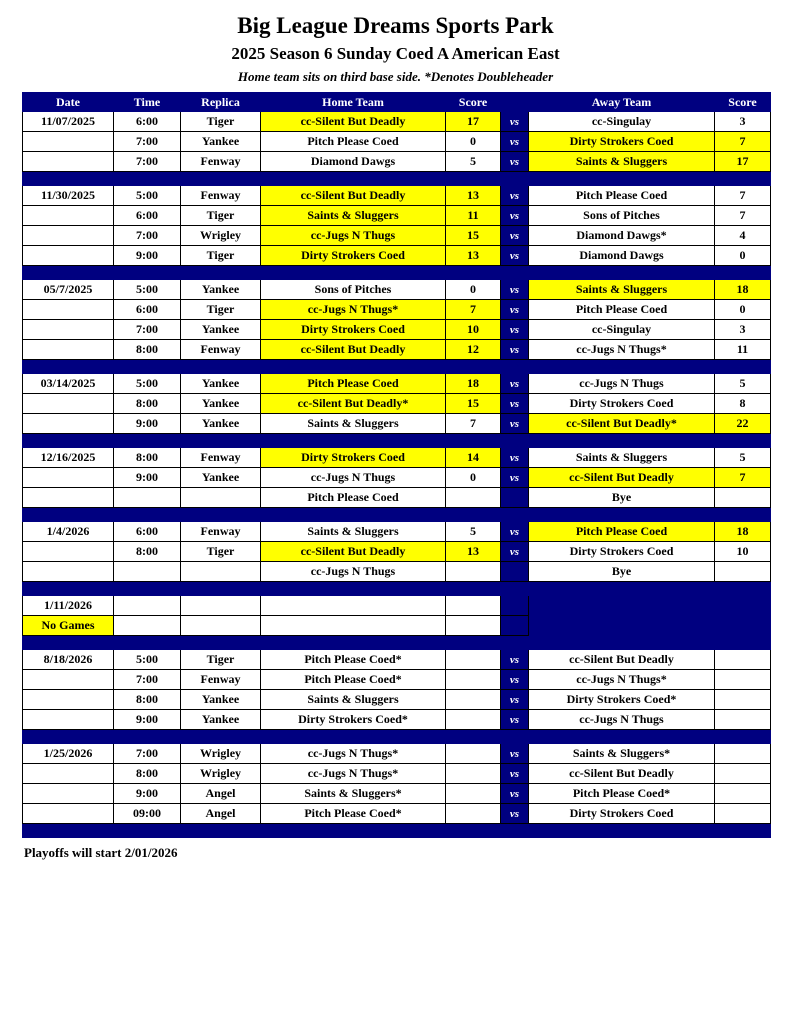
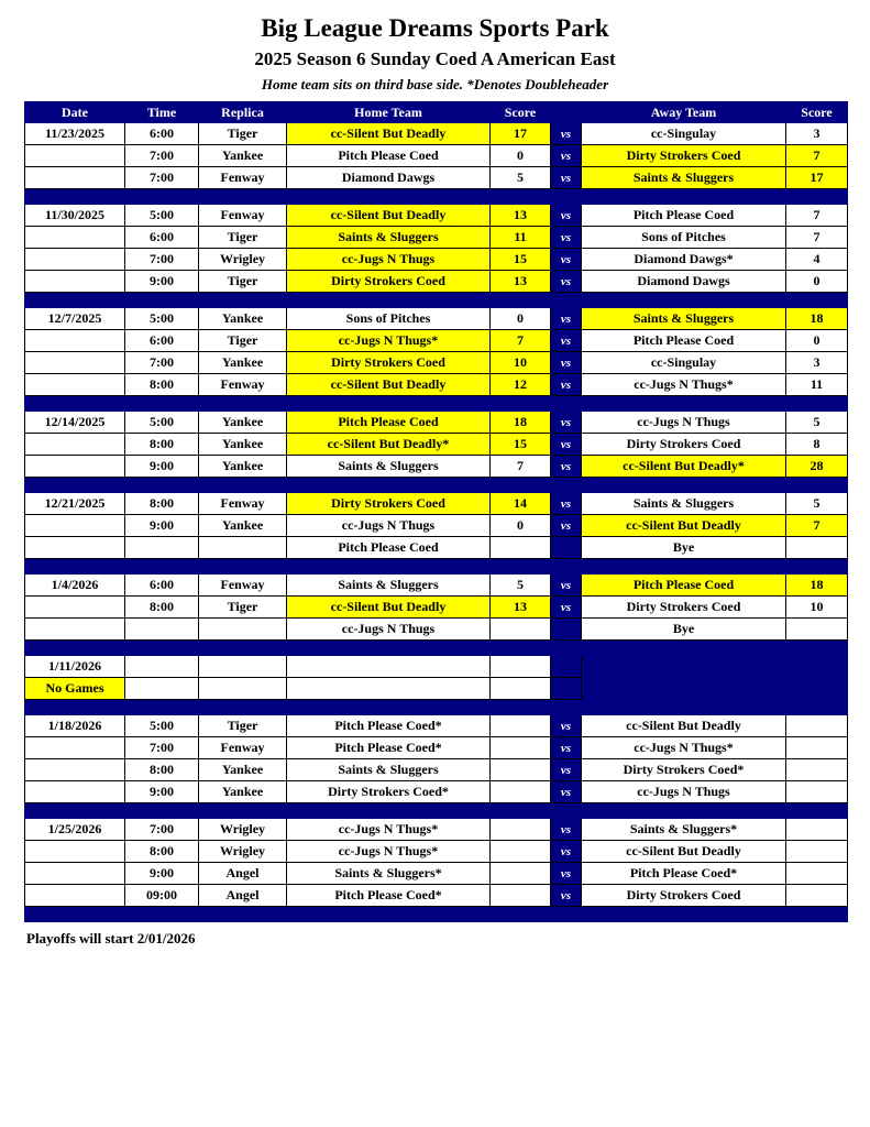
  Big League Dreams Sports Park
  2025 Season 6 Sunday Coed A American East
  Home team sits on third base side. *Denotes Doubleheader
  Date	Time	Replica	Home Team	Score		Away Team	Score
- 11/07/2025	6:00	Tiger	cc-Silent But Deadly	17	vs	cc-Singulay	3
+ 11/23/2025	6:00	Tiger	cc-Silent But Deadly	17	vs	cc-Singulay	3
  	7:00	Yankee	Pitch Please Coed	0	vs	Dirty Strokers Coed	7
  	7:00	Fenway	Diamond Dawgs	5	vs	Saints & Sluggers	17
  11/30/2025	5:00	Fenway	cc-Silent But Deadly	13	vs	Pitch Please Coed	7
  	6:00	Tiger	Saints & Sluggers	11	vs	Sons of Pitches	7
  	7:00	Wrigley	cc-Jugs N Thugs	15	vs	Diamond Dawgs*	4
  	9:00	Tiger	Dirty Strokers Coed	13	vs	Diamond Dawgs	0
- 05/7/2025	5:00	Yankee	Sons of Pitches	0	vs	Saints & Sluggers	18
+ 12/7/2025	5:00	Yankee	Sons of Pitches	0	vs	Saints & Sluggers	18
  	6:00	Tiger	cc-Jugs N Thugs*	7	vs	Pitch Please Coed	0
  	7:00	Yankee	Dirty Strokers Coed	10	vs	cc-Singulay	3
  	8:00	Fenway	cc-Silent But Deadly	12	vs	cc-Jugs N Thugs*	11
- 03/14/2025	5:00	Yankee	Pitch Please Coed	18	vs	cc-Jugs N Thugs	5
+ 12/14/2025	5:00	Yankee	Pitch Please Coed	18	vs	cc-Jugs N Thugs	5
  	8:00	Yankee	cc-Silent But Deadly*	15	vs	Dirty Strokers Coed	8
- 	9:00	Yankee	Saints & Sluggers	7	vs	cc-Silent But Deadly*	22
+ 	9:00	Yankee	Saints & Sluggers	7	vs	cc-Silent But Deadly*	28
- 12/16/2025	8:00	Fenway	Dirty Strokers Coed	14	vs	Saints & Sluggers	5
+ 12/21/2025	8:00	Fenway	Dirty Strokers Coed	14	vs	Saints & Sluggers	5
  	9:00	Yankee	cc-Jugs N Thugs	0	vs	cc-Silent But Deadly	7
  			Pitch Please Coed			Bye
  1/4/2026	6:00	Fenway	Saints & Sluggers	5	vs	Pitch Please Coed	18
  	8:00	Tiger	cc-Silent But Deadly	13	vs	Dirty Strokers Coed	10
  			cc-Jugs N Thugs			Bye
  1/11/2026
  No Games
- 8/18/2026	5:00	Tiger	Pitch Please Coed*		vs	cc-Silent But Deadly
+ 1/18/2026	5:00	Tiger	Pitch Please Coed*		vs	cc-Silent But Deadly
  	7:00	Fenway	Pitch Please Coed*		vs	cc-Jugs N Thugs*
  	8:00	Yankee	Saints & Sluggers		vs	Dirty Strokers Coed*
  	9:00	Yankee	Dirty Strokers Coed*		vs	cc-Jugs N Thugs
  1/25/2026	7:00	Wrigley	cc-Jugs N Thugs*		vs	Saints & Sluggers*
  	8:00	Wrigley	cc-Jugs N Thugs*		vs	cc-Silent But Deadly
  	9:00	Angel	Saints & Sluggers*		vs	Pitch Please Coed*
  	09:00	Angel	Pitch Please Coed*		vs	Dirty Strokers Coed
  Playoffs will start 2/01/2026
